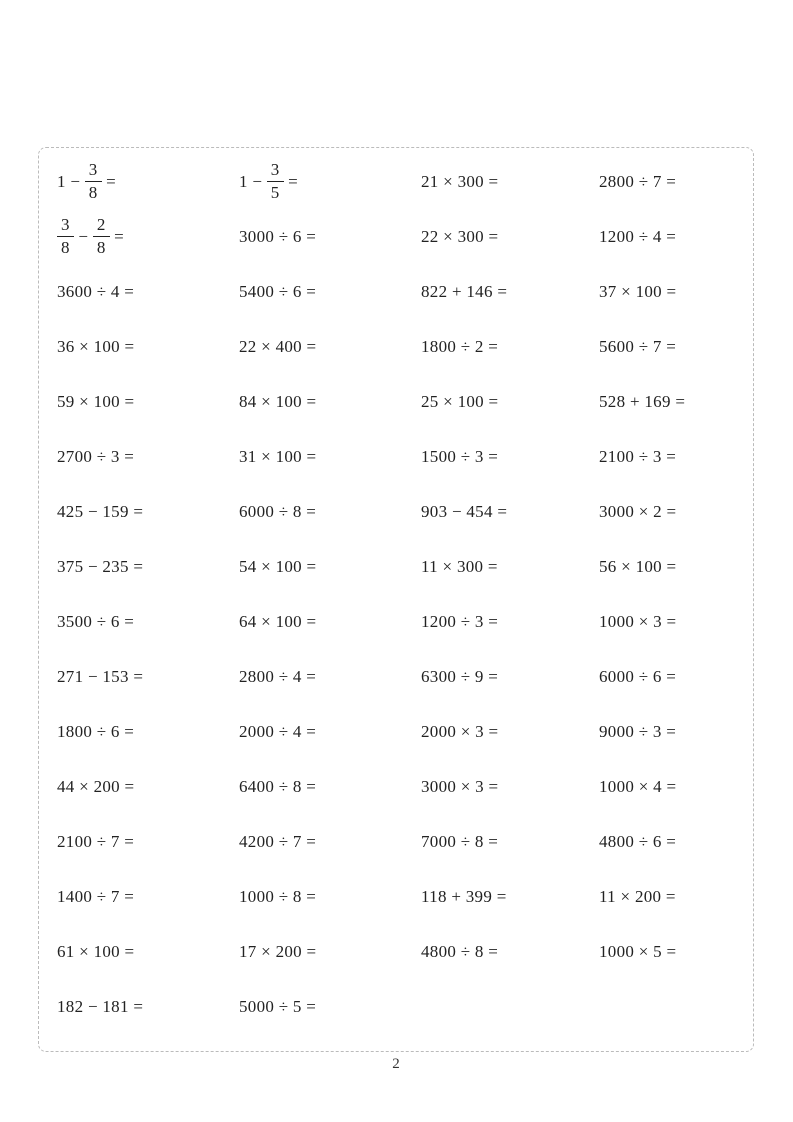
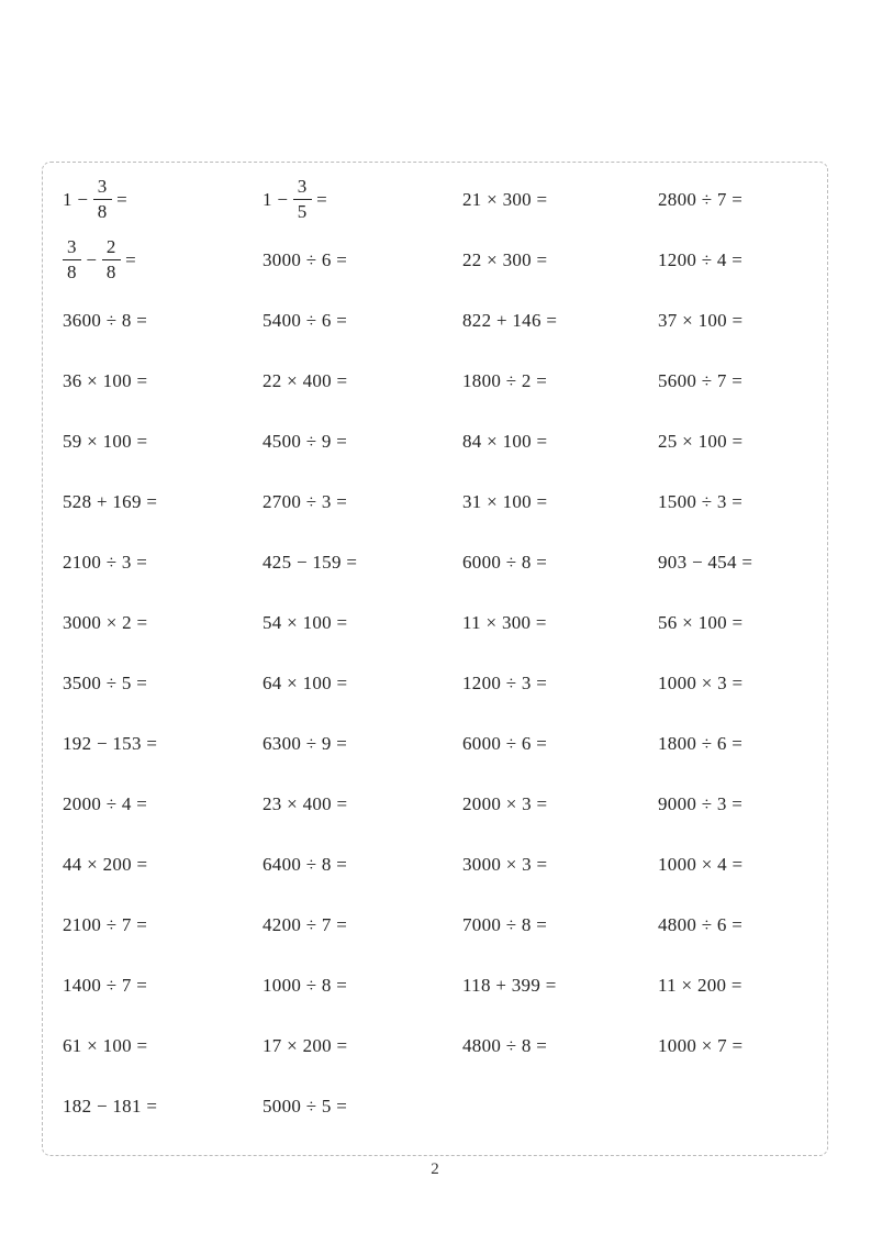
  1 −
  3
  8
  =
  1 −
  3
  5
  =
  21 × 300 =
  2800 ÷ 7 =
  3
  8
  −
  2
  8
  =
  3000 ÷ 6 =
  22 × 300 =
  1200 ÷ 4 =
- 3600 ÷ 4 =
+ 3600 ÷ 8 =
  5400 ÷ 6 =
  822 + 146 =
  37 × 100 =
  36 × 100 =
  22 × 400 =
  1800 ÷ 2 =
  5600 ÷ 7 =
  59 × 100 =
+ 4500 ÷ 9 =
  84 × 100 =
  25 × 100 =
  528 + 169 =
  2700 ÷ 3 =
  31 × 100 =
  1500 ÷ 3 =
  2100 ÷ 3 =
  425 − 159 =
  6000 ÷ 8 =
  903 − 454 =
  3000 × 2 =
- 375 − 235 =
  54 × 100 =
  11 × 300 =
  56 × 100 =
- 3500 ÷ 6 =
+ 3500 ÷ 5 =
  64 × 100 =
  1200 ÷ 3 =
  1000 × 3 =
- 271 − 153 =
+ 192 − 153 =
- 2800 ÷ 4 =
  6300 ÷ 9 =
  6000 ÷ 6 =
  1800 ÷ 6 =
  2000 ÷ 4 =
+ 23 × 400 =
  2000 × 3 =
  9000 ÷ 3 =
  44 × 200 =
  6400 ÷ 8 =
  3000 × 3 =
  1000 × 4 =
  2100 ÷ 7 =
  4200 ÷ 7 =
  7000 ÷ 8 =
  4800 ÷ 6 =
  1400 ÷ 7 =
  1000 ÷ 8 =
  118 + 399 =
  11 × 200 =
  61 × 100 =
  17 × 200 =
  4800 ÷ 8 =
- 1000 × 5 =
+ 1000 × 7 =
  182 − 181 =
  5000 ÷ 5 =
  2
